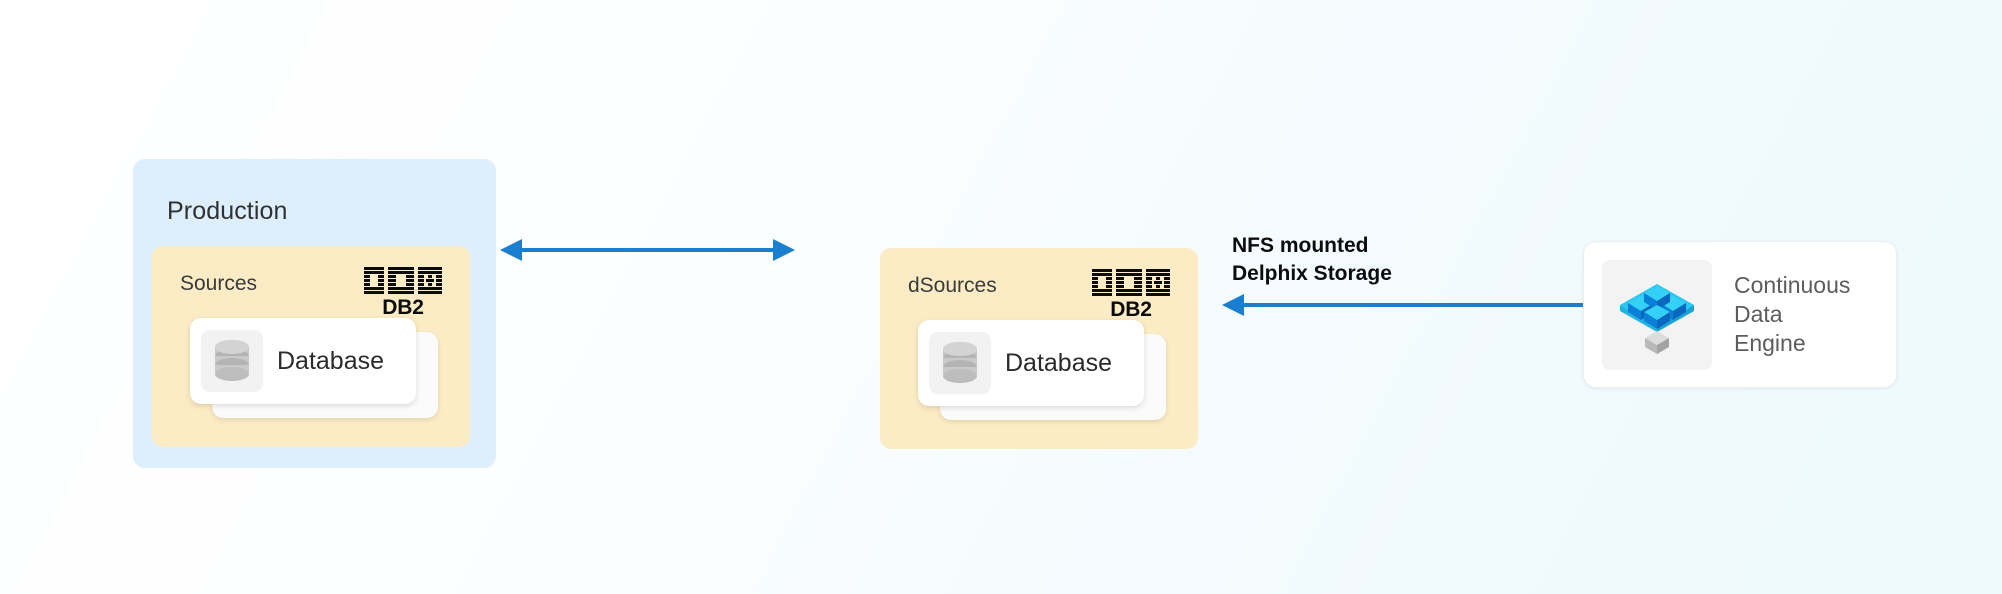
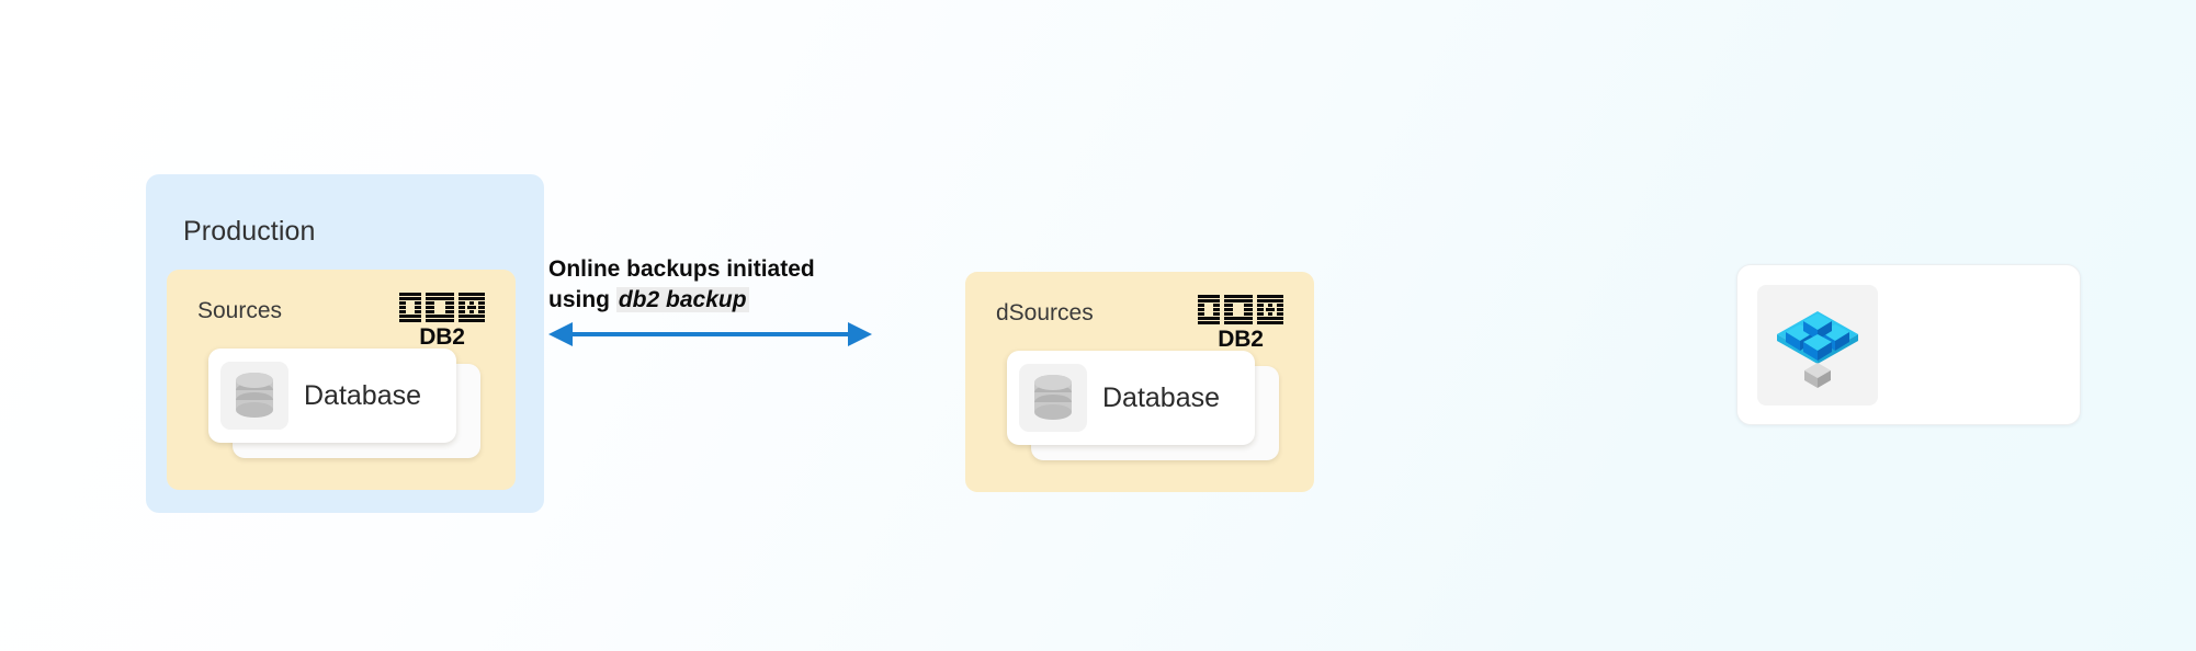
  Production
  Sources
  DB2
  Database
+ Online backups initiated
+ using db2 backup
  dSources
  DB2
  Database
- NFS mounted
- Delphix Storage
- Continuous
- Data
- Engine
